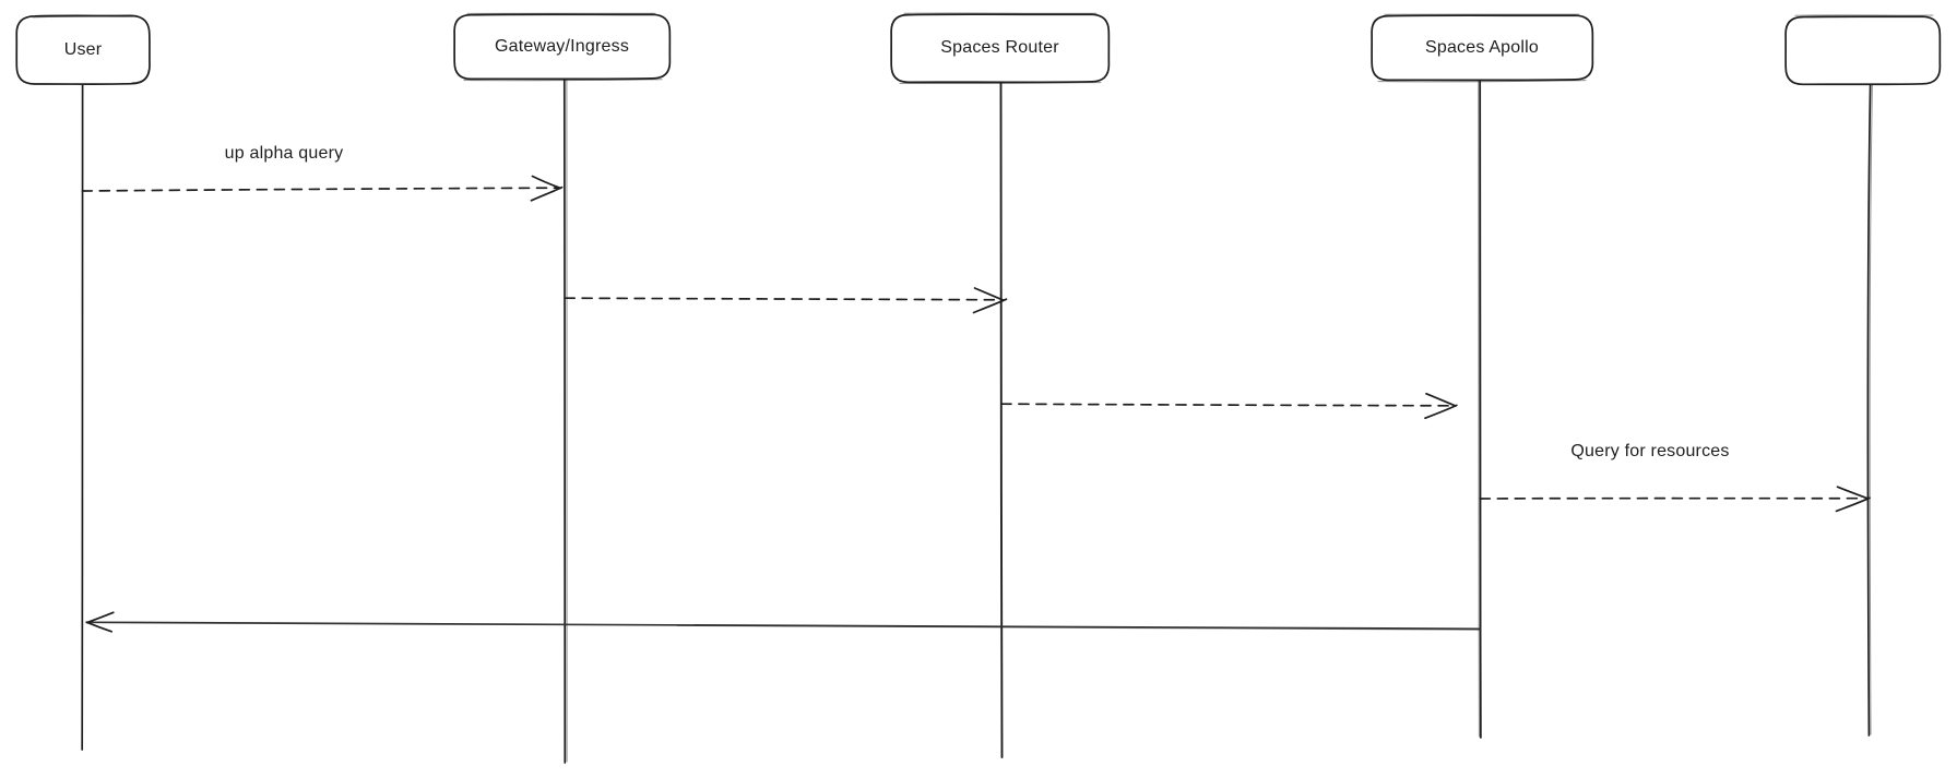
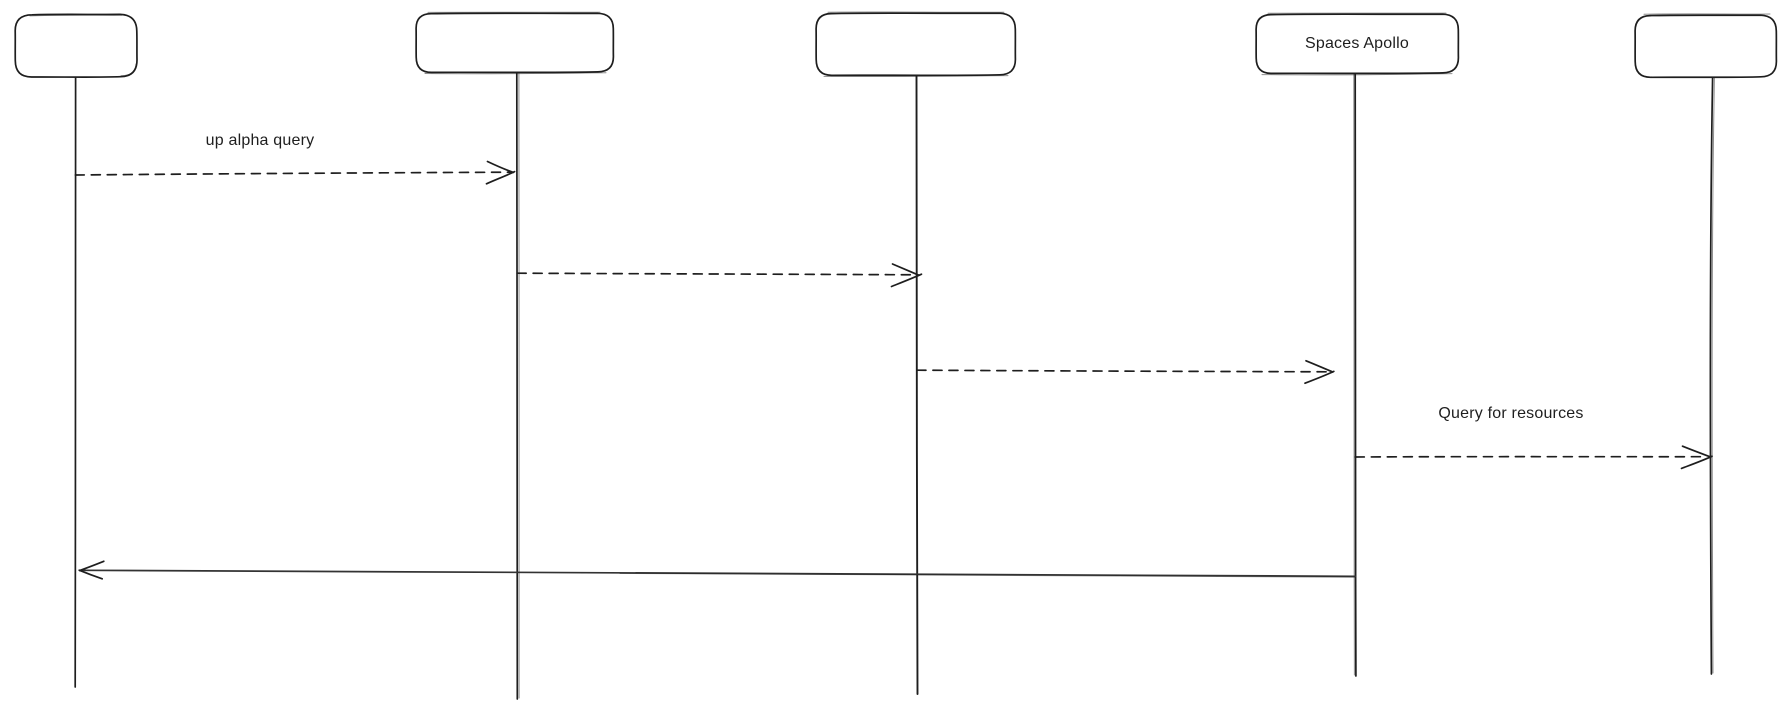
- User
- Gateway/Ingress
- Spaces Router
  Spaces Apollo
  up alpha query
  Query for resources
